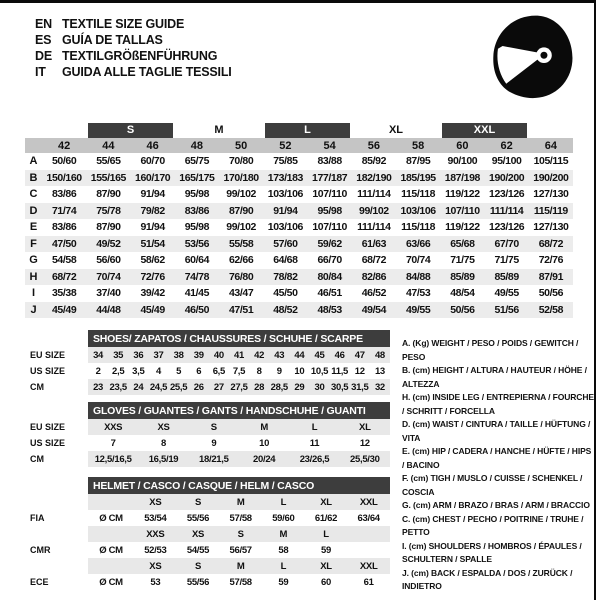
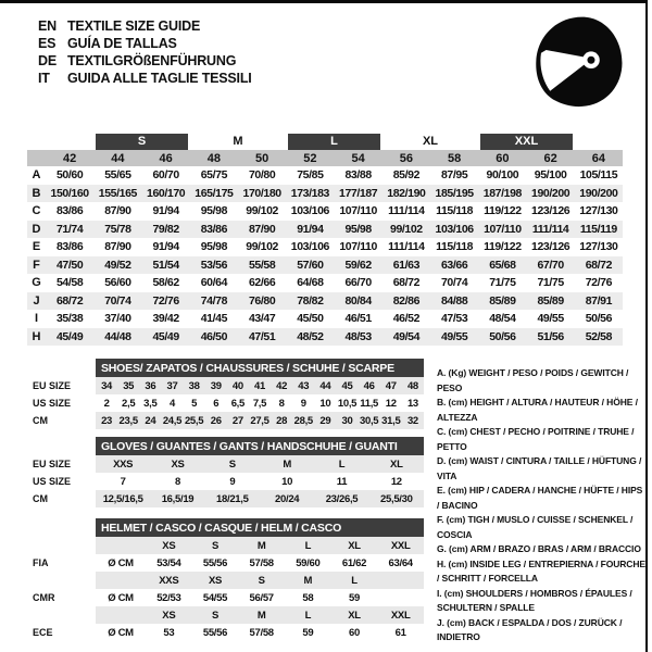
  EN
  TEXTILE SIZE GUIDE
  ES
  GUÍA DE TALLAS
  DE
  TEXTILGRÖßENFÜHRUNG
  IT
  GUIDA ALLE TAGLIE TESSILI
  S
  M
  L
  XL
  XXL
  42
  44
  46
  48
  50
  52
  54
  56
  58
  60
  62
  64
  A
  50/60
  55/65
  60/70
  65/75
  70/80
  75/85
  83/88
  85/92
  87/95
  90/100
  95/100
  105/115
  B
  150/160
  155/165
  160/170
  165/175
  170/180
  173/183
  177/187
  182/190
  185/195
  187/198
  190/200
  190/200
  C
  83/86
  87/90
  91/94
  95/98
  99/102
  103/106
  107/110
  111/114
  115/118
  119/122
  123/126
  127/130
  D
  71/74
  75/78
  79/82
  83/86
  87/90
  91/94
  95/98
  99/102
  103/106
  107/110
  111/114
  115/119
  E
  83/86
  87/90
  91/94
  95/98
  99/102
  103/106
  107/110
  111/114
  115/118
  119/122
  123/126
  127/130
  F
  47/50
  49/52
  51/54
  53/56
  55/58
  57/60
  59/62
  61/63
  63/66
  65/68
  67/70
  68/72
  G
  54/58
  56/60
  58/62
  60/64
  62/66
  64/68
  66/70
  68/72
  70/74
  71/75
  71/75
  72/76
- H
+ J
  68/72
  70/74
  72/76
  74/78
  76/80
  78/82
  80/84
  82/86
  84/88
  85/89
  85/89
  87/91
  I
  35/38
  37/40
  39/42
  41/45
  43/47
  45/50
  46/51
  46/52
  47/53
  48/54
  49/55
  50/56
- J
+ H
  45/49
  44/48
  45/49
  46/50
  47/51
  48/52
  48/53
  49/54
  49/55
  50/56
  51/56
  52/58
  SHOES/ ZAPATOS / CHAUSSURES / SCHUHE / SCARPE
  EU SIZE
  34
  35
  36
  37
  38
  39
  40
  41
  42
  43
  44
  45
  46
  47
  48
  US SIZE
  2
  2,5
  3,5
  4
  5
  6
  6,5
  7,5
  8
  9
  10
  10,5
  11,5
  12
  13
  CM
  23
  23,5
  24
  24,5
  25,5
  26
  27
  27,5
  28
  28,5
  29
  30
  30,5
  31,5
  32
  GLOVES / GUANTES / GANTS / HANDSCHUHE / GUANTI
  EU SIZE
  XXS
  XS
  S
  M
  L
  XL
  US SIZE
  7
  8
  9
  10
  11
  12
  CM
  12,5/16,5
  16,5/19
  18/21,5
  20/24
  23/26,5
  25,5/30
  HELMET / CASCO / CASQUE / HELM / CASCO
  XS
  S
  M
  L
  XL
  XXL
  FIA
  Ø CM
  53/54
  55/56
  57/58
  59/60
  61/62
  63/64
  XXS
  XS
  S
  M
  L
  CMR
  Ø CM
  52/53
  54/55
  56/57
  58
  59
  XS
  S
  M
  L
  XL
  XXL
  ECE
  Ø CM
  53
  55/56
  57/58
  59
  60
  61
  A. (Kg) WEIGHT / PESO / POIDS / GEWITCH / PESO
  B. (cm) HEIGHT / ALTURA / HAUTEUR / HÖHE / ALTEZZA
- H. (cm) INSIDE LEG / ENTREPIERNA / FOURCHE / SCHRITT / FORCELLA
+ C. (cm) CHEST / PECHO / POITRINE / TRUHE / PETTO
  D. (cm) WAIST / CINTURA / TAILLE / HÜFTUNG / VITA
  E. (cm) HIP / CADERA / HANCHE / HÜFTE / HIPS / BACINO
  F. (cm) TIGH / MUSLO / CUISSE / SCHENKEL / COSCIA
  G. (cm) ARM / BRAZO / BRAS / ARM / BRACCIO
- C. (cm) CHEST / PECHO / POITRINE / TRUHE / PETTO
+ H. (cm) INSIDE LEG / ENTREPIERNA / FOURCHE / SCHRITT / FORCELLA
  I. (cm) SHOULDERS / HOMBROS / ÉPAULES / SCHULTERN / SPALLE
  J. (cm) BACK / ESPALDA / DOS / ZURÜCK / INDIETRO
